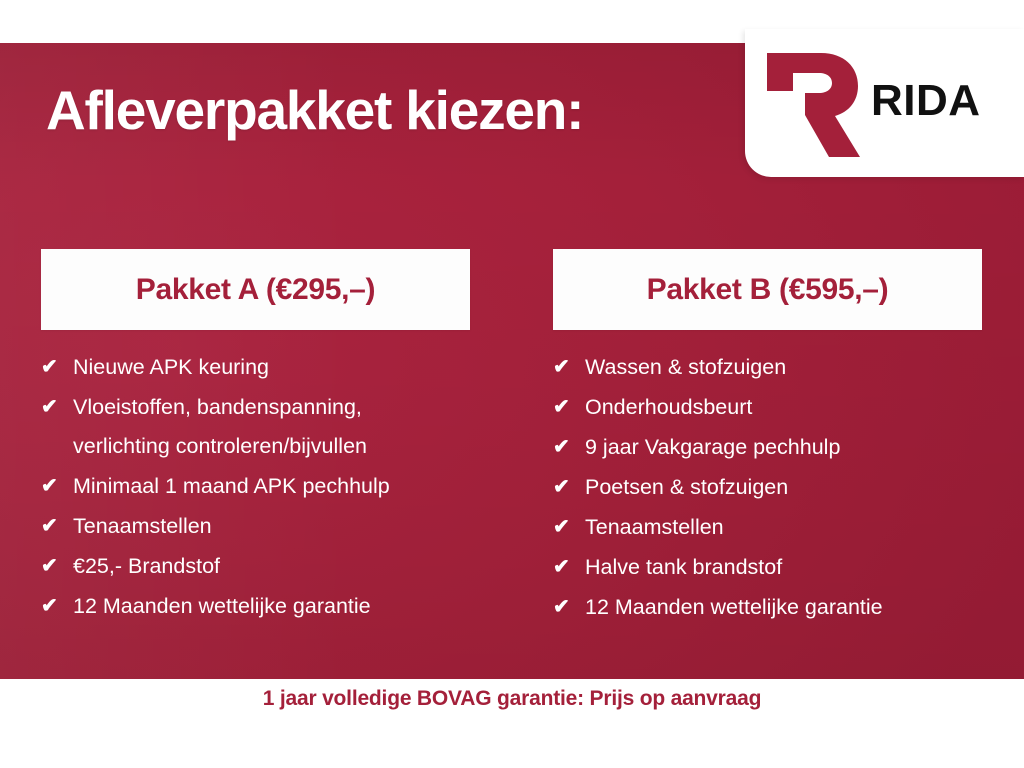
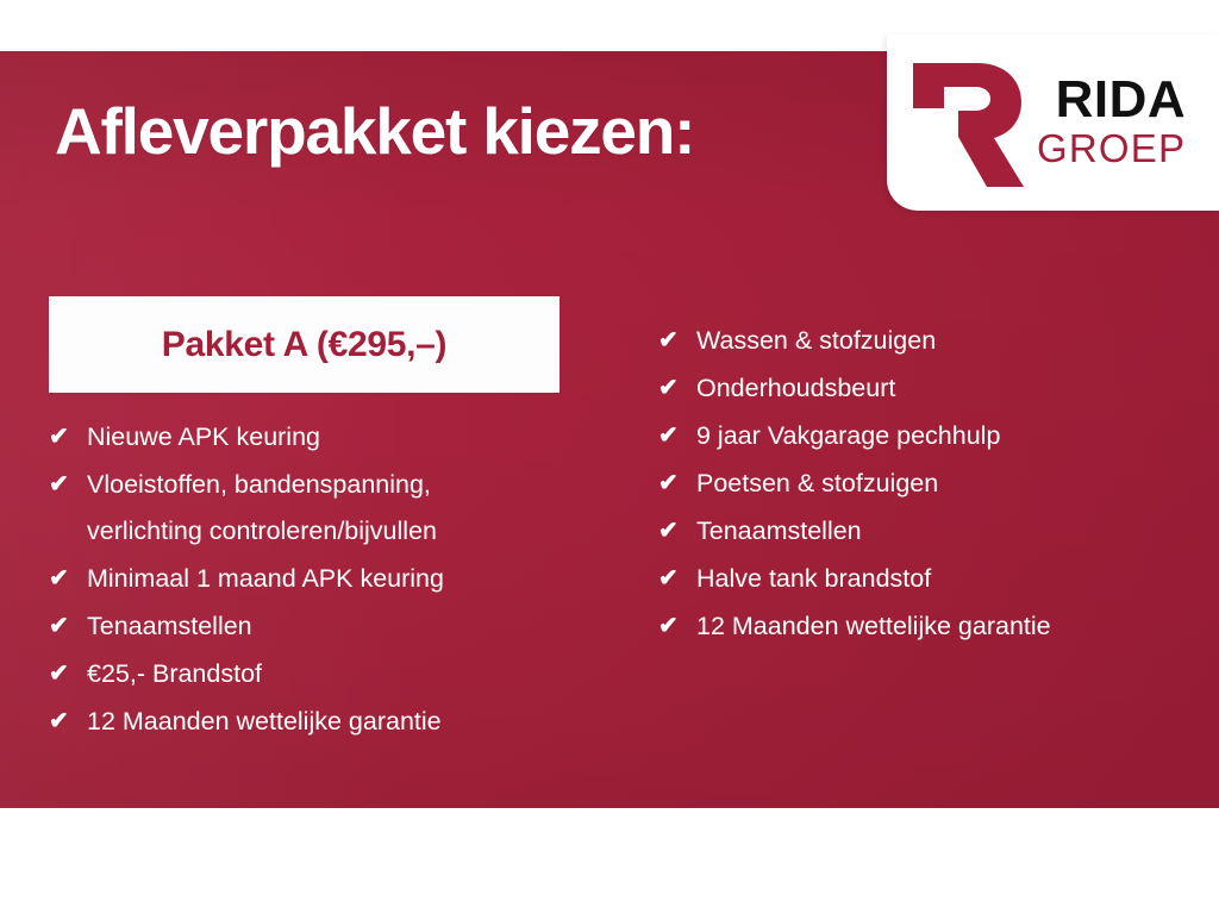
  Afleverpakket kiezen:
  RIDA
+ GROEP
  Pakket A (€295,–)
  ✔
  Nieuwe APK keuring
  ✔
  Vloeistoffen, bandenspanning, verlichting controleren/bijvullen
  ✔
- Minimaal 1 maand APK pechhulp
+ Minimaal 1 maand APK keuring
  ✔
  Tenaamstellen
  ✔
  €25,- Brandstof
  ✔
  12 Maanden wettelijke garantie
- Pakket B (€595,–)
  ✔
  Wassen & stofzuigen
  ✔
  Onderhoudsbeurt
  ✔
  9 jaar Vakgarage pechhulp
  ✔
  Poetsen & stofzuigen
  ✔
  Tenaamstellen
  ✔
  Halve tank brandstof
  ✔
  12 Maanden wettelijke garantie
- 1 jaar volledige BOVAG garantie: Prijs op aanvraag
